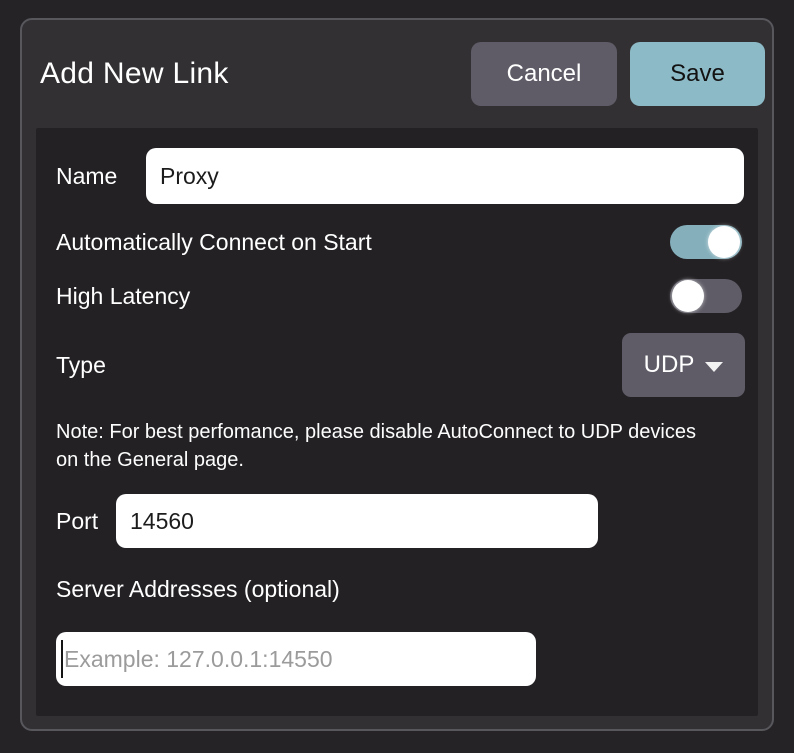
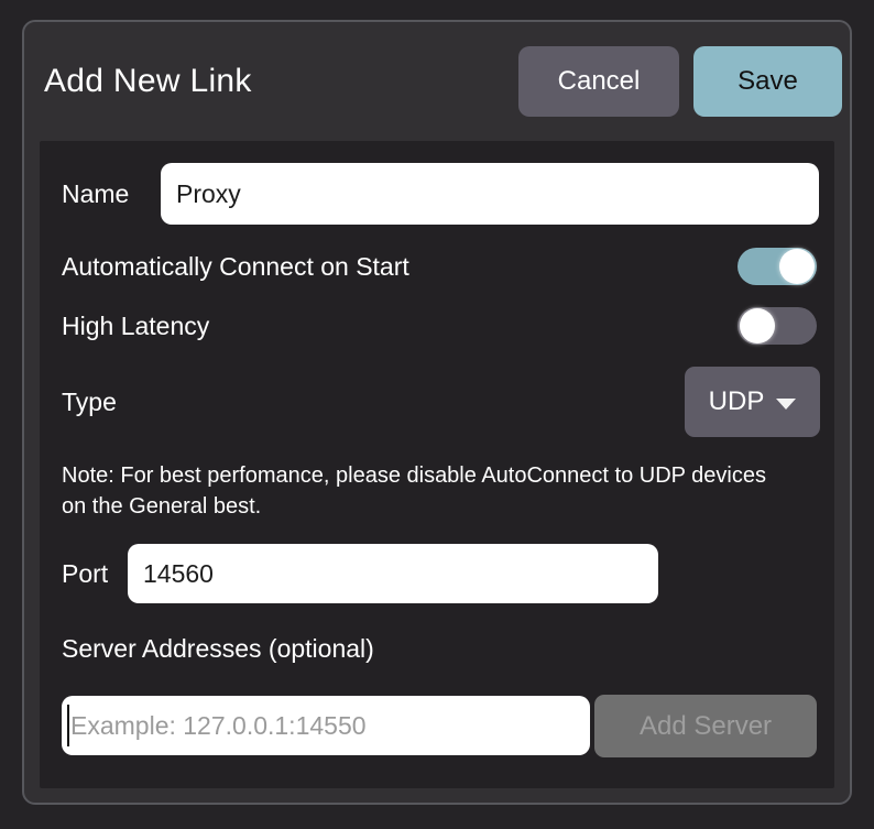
  Add New Link
  Cancel
  Save
  Name
  Proxy
  Automatically Connect on Start
  High Latency
  Type
  UDP
- Note: For best perfomance, please disable AutoConnect to UDP devices on the General page.
+ Note: For best perfomance, please disable AutoConnect to UDP devices on the General best.
  Port
  14560
  Server Addresses (optional)
  Example: 127.0.0.1:14550
+ Add Server
